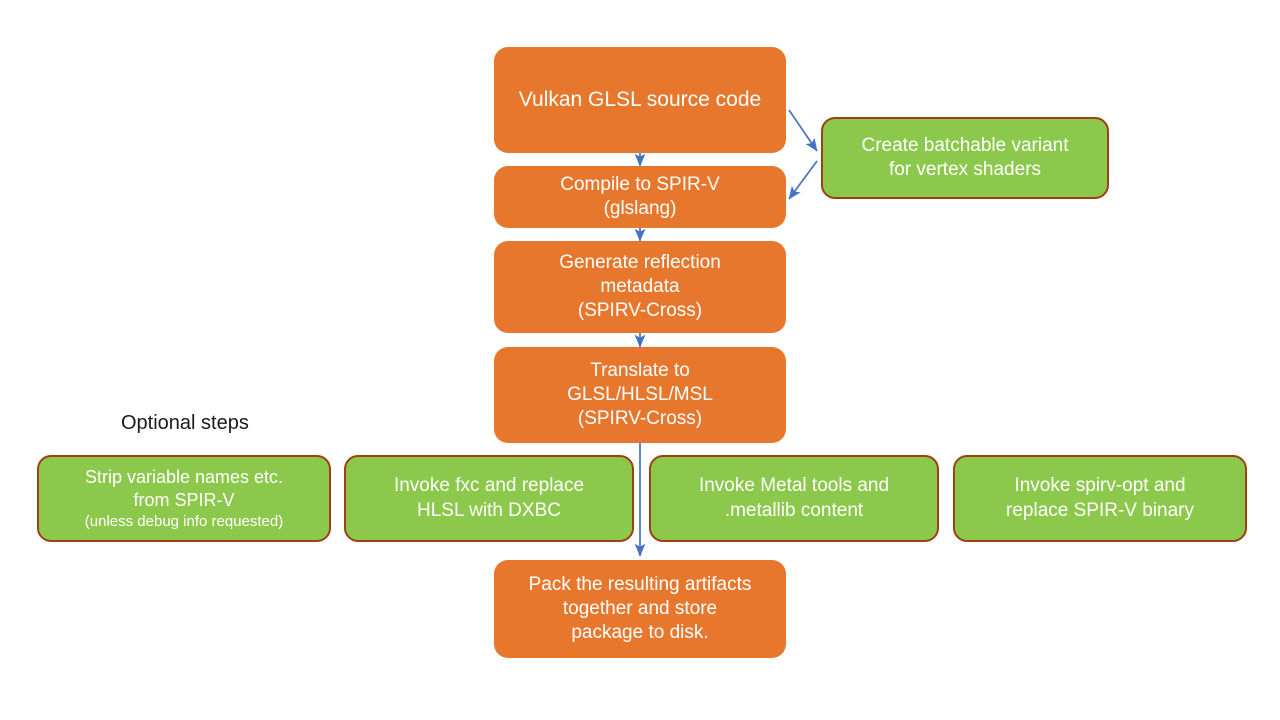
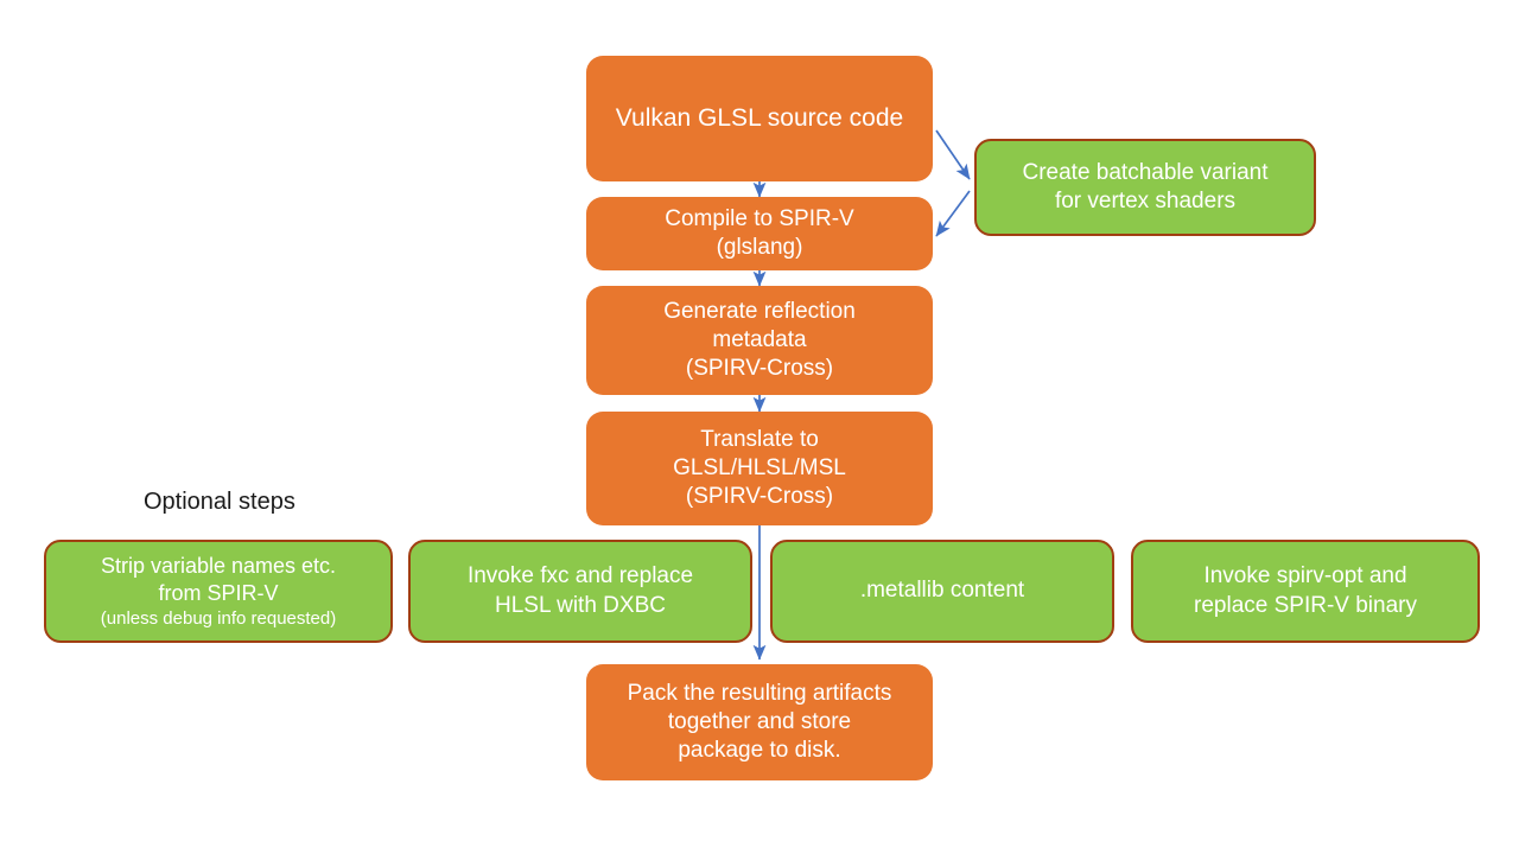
  Vulkan GLSL source code
  Compile to SPIR-V
  (glslang)
  Generate reflection
  metadata
  (SPIRV-Cross)
  Translate to
  GLSL/HLSL/MSL
  (SPIRV-Cross)
  Create batchable variant
  for vertex shaders
  Optional steps
  Strip variable names etc.
  from SPIR-V
  (unless debug info requested)
  Invoke fxc and replace
  HLSL with DXBC
- Invoke Metal tools and
  .metallib content
  Invoke spirv-opt and
  replace SPIR-V binary
  Pack the resulting artifacts
  together and store
  package to disk.
